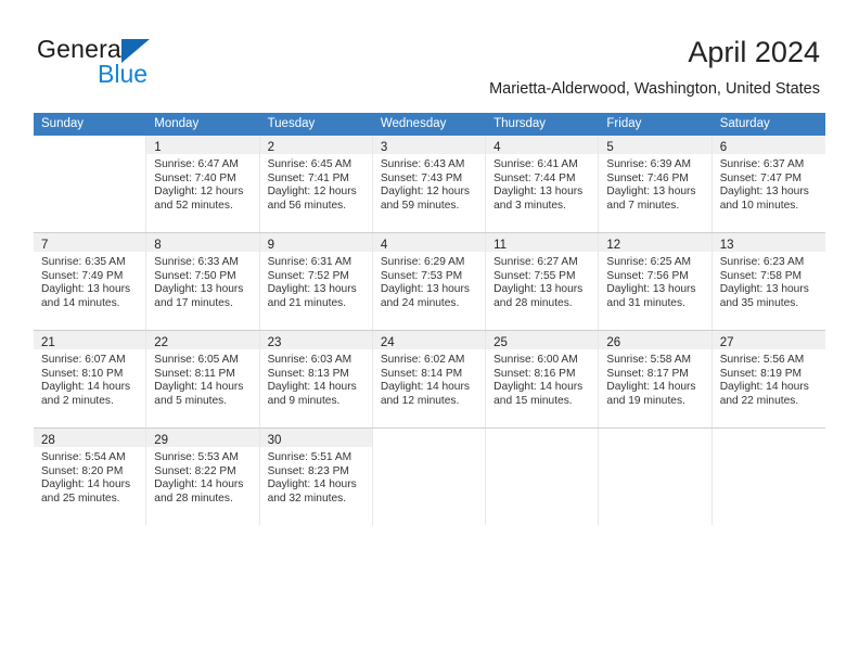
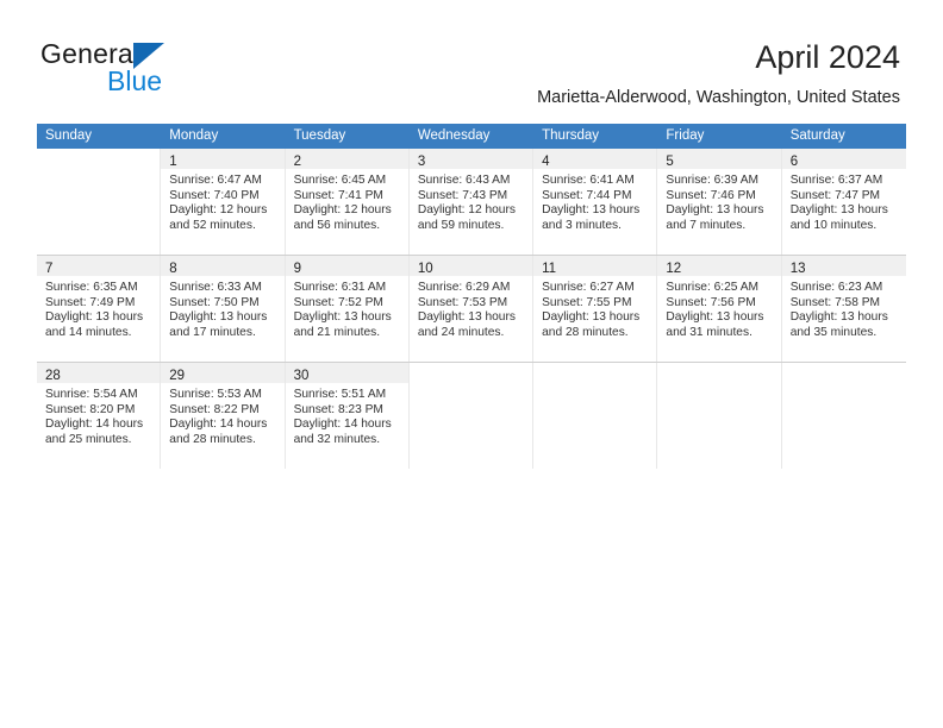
  General
  Blue
  April 2024
  Marietta-Alderwood, Washington, United States
  Sunday	Monday	Tuesday	Wednesday	Thursday	Friday	Saturday
  	1Sunrise: 6:47 AMSunset: 7:40 PMDaylight: 12 hoursand 52 minutes.	2Sunrise: 6:45 AMSunset: 7:41 PMDaylight: 12 hoursand 56 minutes.	3Sunrise: 6:43 AMSunset: 7:43 PMDaylight: 12 hoursand 59 minutes.	4Sunrise: 6:41 AMSunset: 7:44 PMDaylight: 13 hoursand 3 minutes.	5Sunrise: 6:39 AMSunset: 7:46 PMDaylight: 13 hoursand 7 minutes.	6Sunrise: 6:37 AMSunset: 7:47 PMDaylight: 13 hoursand 10 minutes.
- 7Sunrise: 6:35 AMSunset: 7:49 PMDaylight: 13 hoursand 14 minutes.	8Sunrise: 6:33 AMSunset: 7:50 PMDaylight: 13 hoursand 17 minutes.	9Sunrise: 6:31 AMSunset: 7:52 PMDaylight: 13 hoursand 21 minutes.	4Sunrise: 6:29 AMSunset: 7:53 PMDaylight: 13 hoursand 24 minutes.	11Sunrise: 6:27 AMSunset: 7:55 PMDaylight: 13 hoursand 28 minutes.	12Sunrise: 6:25 AMSunset: 7:56 PMDaylight: 13 hoursand 31 minutes.	13Sunrise: 6:23 AMSunset: 7:58 PMDaylight: 13 hoursand 35 minutes.
+ 7Sunrise: 6:35 AMSunset: 7:49 PMDaylight: 13 hoursand 14 minutes.	8Sunrise: 6:33 AMSunset: 7:50 PMDaylight: 13 hoursand 17 minutes.	9Sunrise: 6:31 AMSunset: 7:52 PMDaylight: 13 hoursand 21 minutes.	10Sunrise: 6:29 AMSunset: 7:53 PMDaylight: 13 hoursand 24 minutes.	11Sunrise: 6:27 AMSunset: 7:55 PMDaylight: 13 hoursand 28 minutes.	12Sunrise: 6:25 AMSunset: 7:56 PMDaylight: 13 hoursand 31 minutes.	13Sunrise: 6:23 AMSunset: 7:58 PMDaylight: 13 hoursand 35 minutes.
- 21Sunrise: 6:07 AMSunset: 8:10 PMDaylight: 14 hoursand 2 minutes.	22Sunrise: 6:05 AMSunset: 8:11 PMDaylight: 14 hoursand 5 minutes.	23Sunrise: 6:03 AMSunset: 8:13 PMDaylight: 14 hoursand 9 minutes.	24Sunrise: 6:02 AMSunset: 8:14 PMDaylight: 14 hoursand 12 minutes.	25Sunrise: 6:00 AMSunset: 8:16 PMDaylight: 14 hoursand 15 minutes.	26Sunrise: 5:58 AMSunset: 8:17 PMDaylight: 14 hoursand 19 minutes.	27Sunrise: 5:56 AMSunset: 8:19 PMDaylight: 14 hoursand 22 minutes.
  28Sunrise: 5:54 AMSunset: 8:20 PMDaylight: 14 hoursand 25 minutes.	29Sunrise: 5:53 AMSunset: 8:22 PMDaylight: 14 hoursand 28 minutes.	30Sunrise: 5:51 AMSunset: 8:23 PMDaylight: 14 hoursand 32 minutes.
